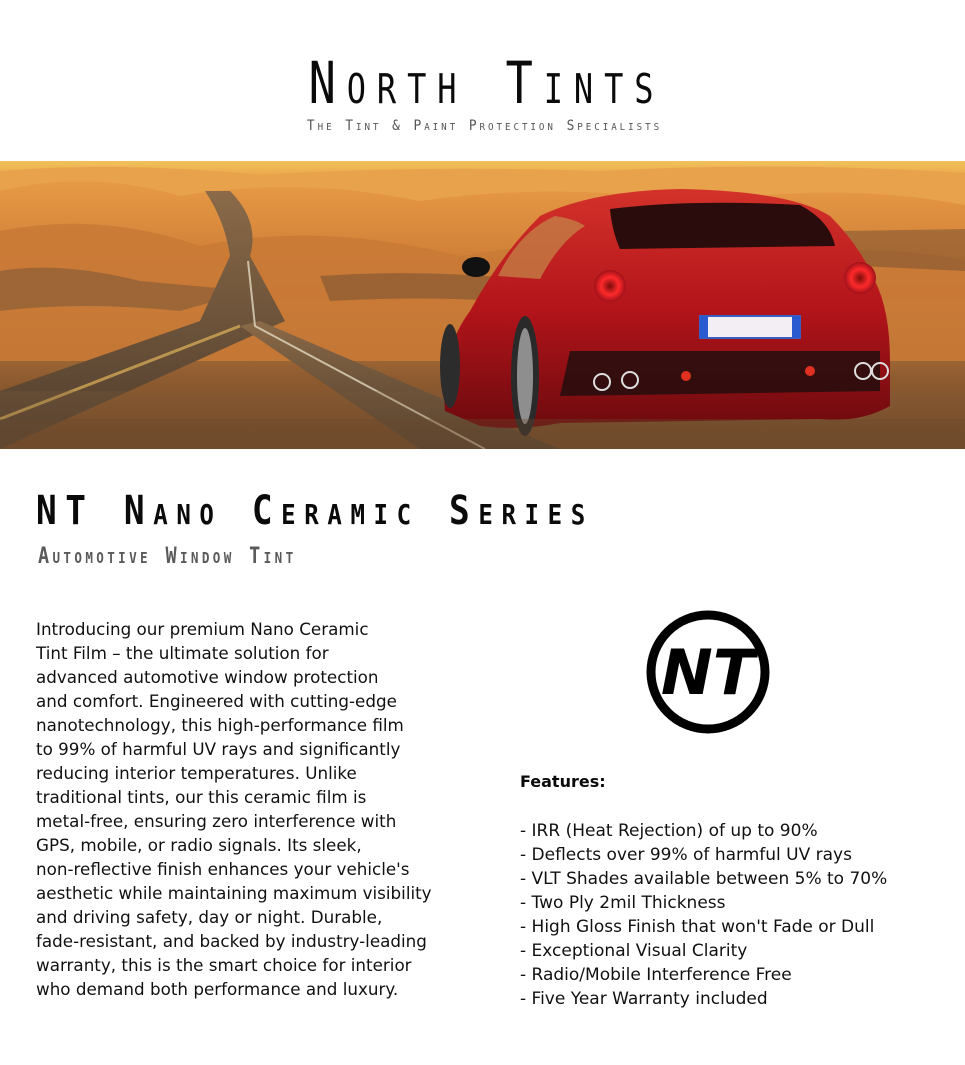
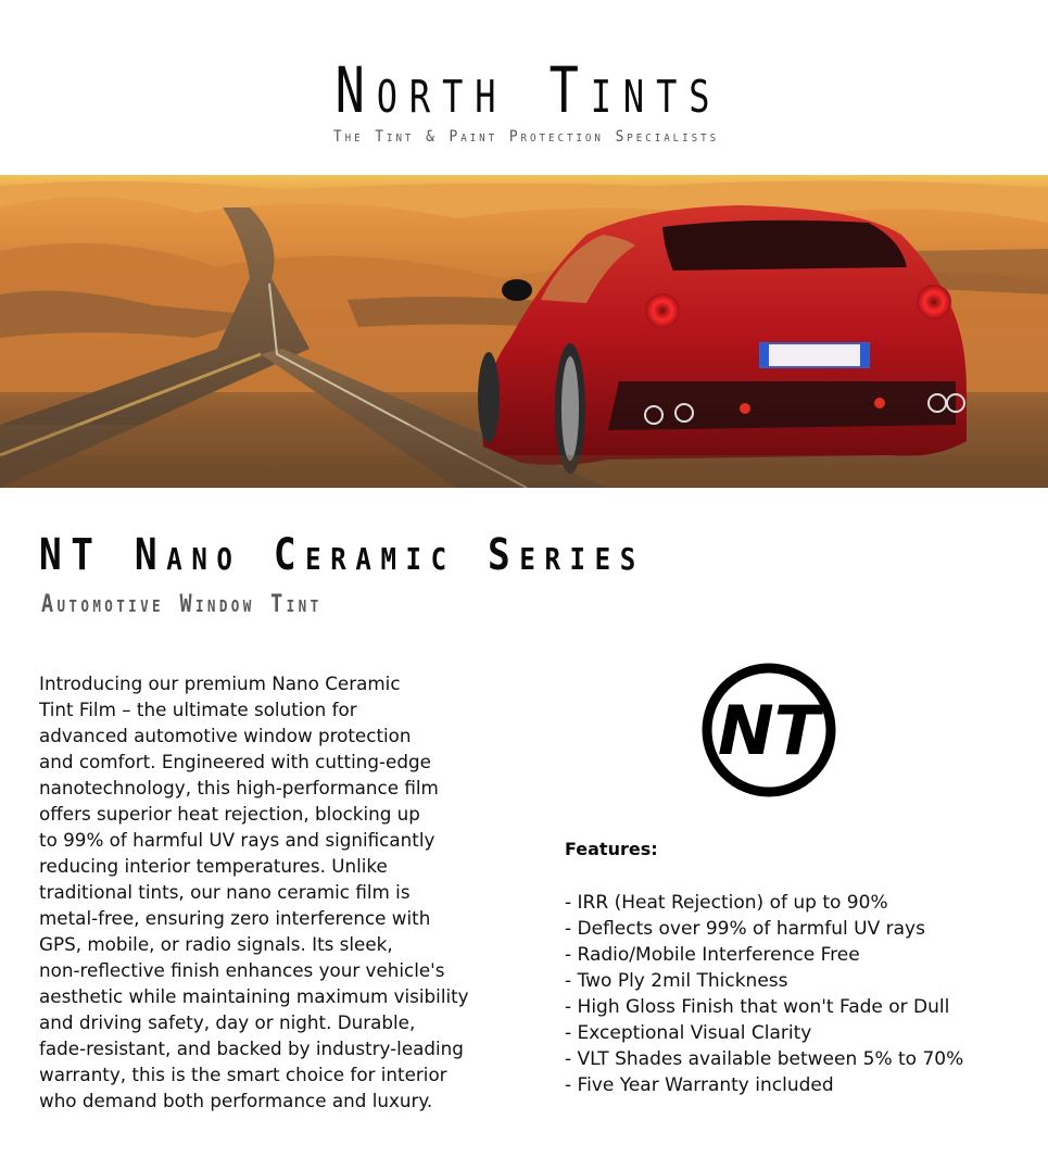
  North Tints
  The Tint & Paint Protection Specialists
  NT Nano Ceramic Series
  Automotive Window Tint
  Introducing our premium Nano Ceramic
  Tint Film – the ultimate solution for
  advanced automotive window protection
  and comfort. Engineered with cutting-edge
  nanotechnology, this high-performance film
+ offers superior heat rejection, blocking up
  to 99% of harmful UV rays and significantly
  reducing interior temperatures. Unlike
- traditional tints, our this ceramic film is
+ traditional tints, our nano ceramic film is
  metal-free, ensuring zero interference with
  GPS, mobile, or radio signals. Its sleek,
  non-reflective finish enhances your vehicle's
  aesthetic while maintaining maximum visibility
  and driving safety, day or night. Durable,
  fade-resistant, and backed by industry-leading
  warranty, this is the smart choice for interior
  who demand both performance and luxury.
  NT
  Features:
  - IRR (Heat Rejection) of up to 90%
  - Deflects over 99% of harmful UV rays
- - VLT Shades available between 5% to 70%
+ - Radio/Mobile Interference Free
  - Two Ply 2mil Thickness
  - High Gloss Finish that won't Fade or Dull
  - Exceptional Visual Clarity
- - Radio/Mobile Interference Free
+ - VLT Shades available between 5% to 70%
  - Five Year Warranty included
